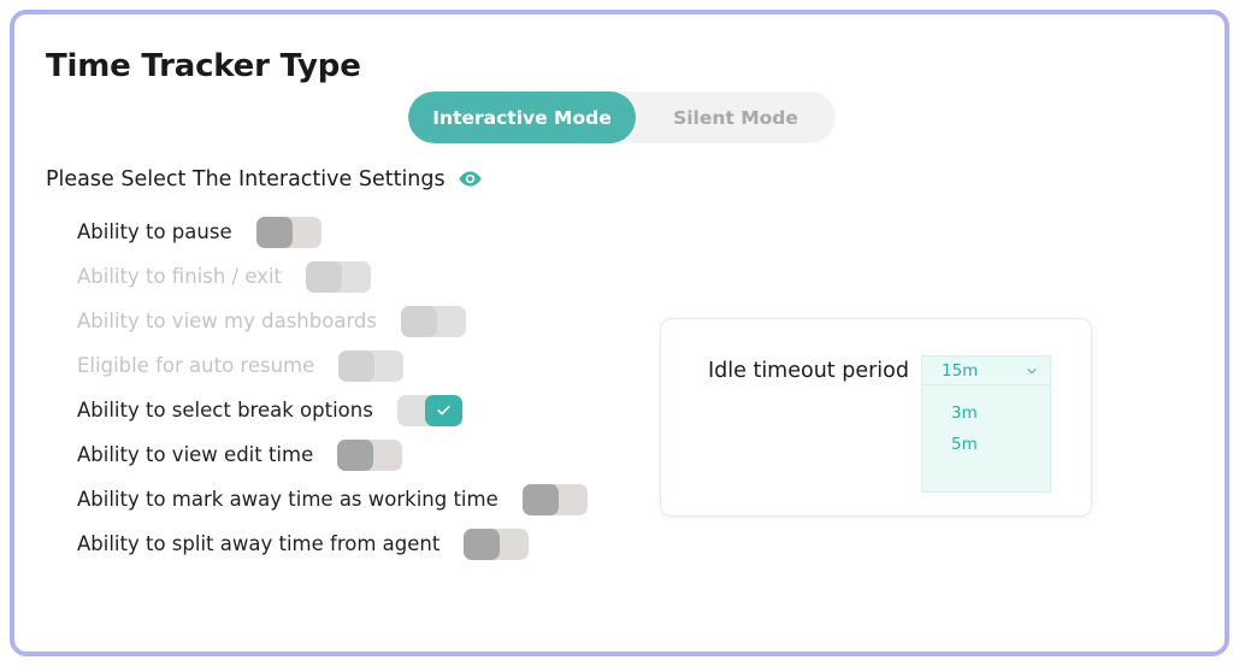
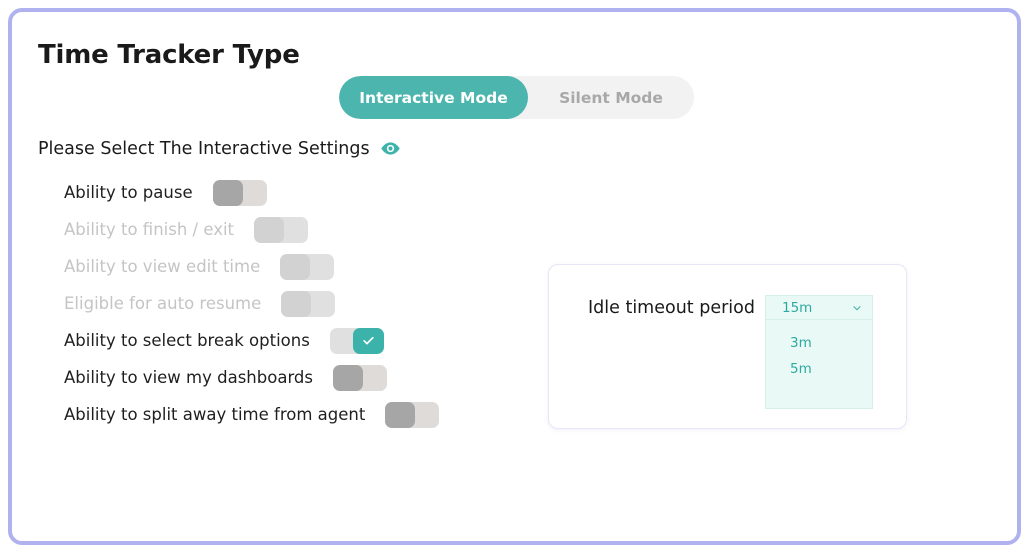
  Time Tracker Type
  Interactive Mode
  Silent Mode
  Please Select The Interactive Settings
  Ability to pause
  Ability to finish / exit
- Ability to view my dashboards
+ Ability to view edit time
  Eligible for auto resume
  Ability to select break options
- Ability to view edit time
+ Ability to view my dashboards
- Ability to mark away time as working time
  Ability to split away time from agent
  Idle timeout period
  15m
  3m
  5m
